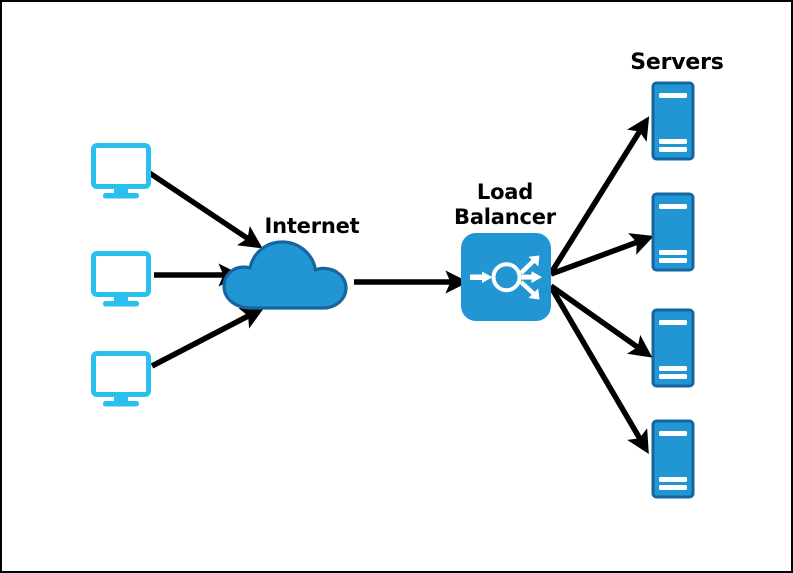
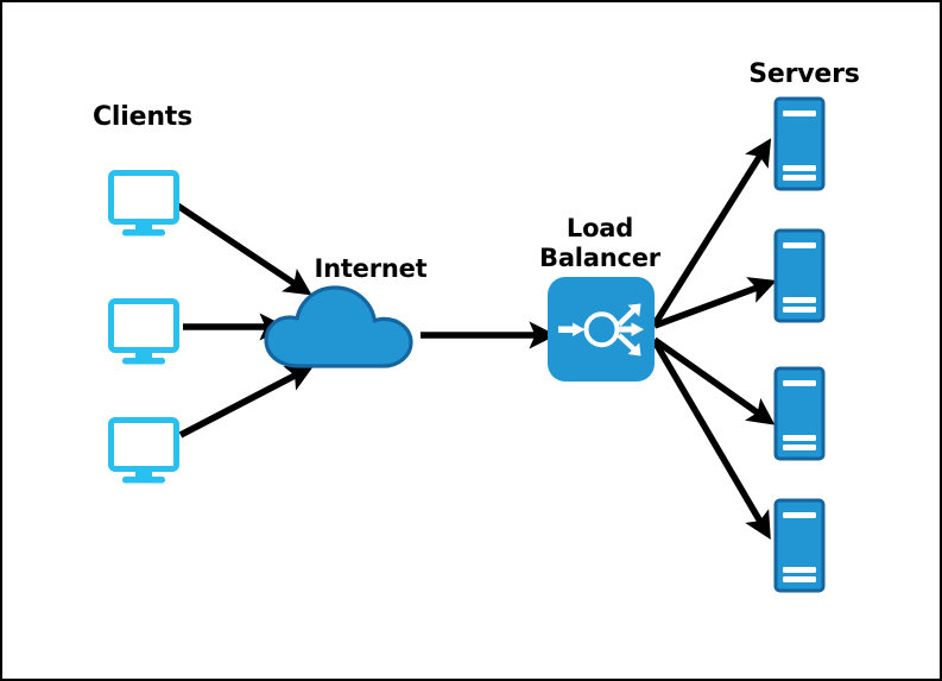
+ Clients
  Internet
  Load
  Balancer
  Servers
